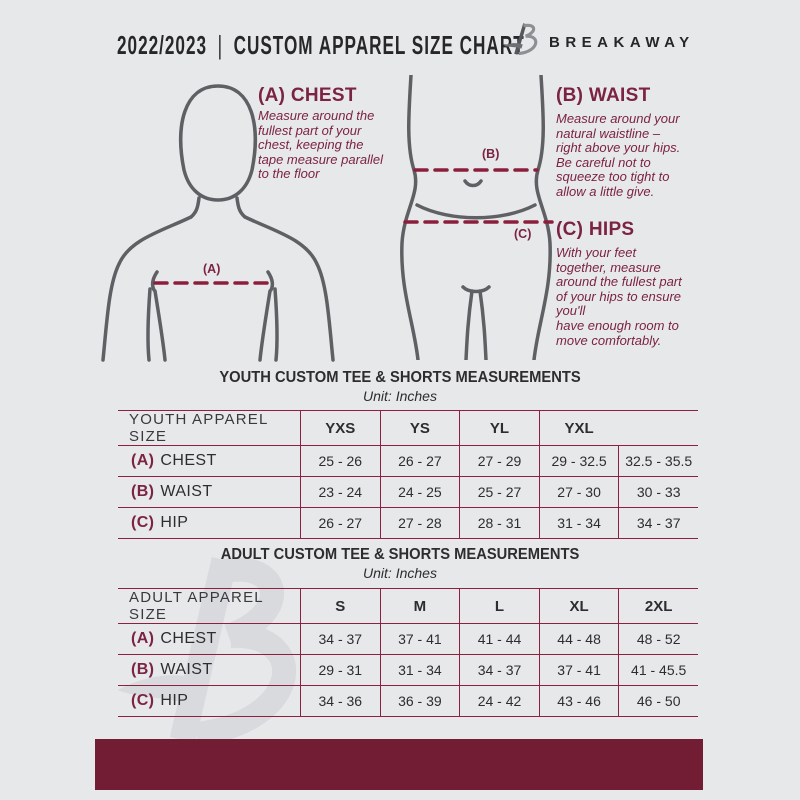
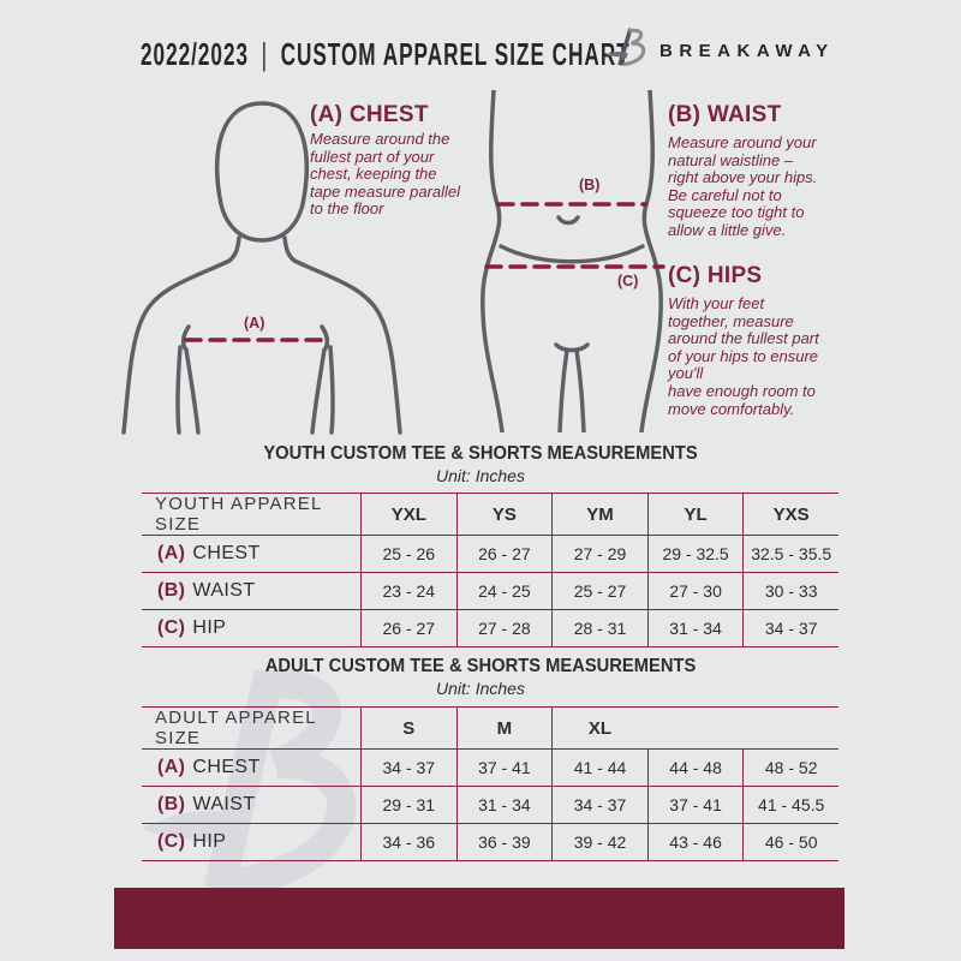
  2022/2023 | CUSTOM APPAREL SIZE CHA
  BREAKAWAY
  (A)
  (B)
  (C)
  (A) CHEST
  Measure around the
  fullest part of your
  chest, keeping the
  tape measure parallel
  to the floor
  (B) WAIST
  Measure around your
  natural waistline –
  right above your hips.
  Be careful not to
  squeeze too tight to
  allow a little give.
  (C) HIPS
  With your feet
  together, measure
  around the fullest part
  of your hips to ensure
  you'll
  have enough room to
  move comfortably.
  YOUTH CUSTOM TEE & SHORTS MEASUREMENTS
  Unit: Inches
  YOUTH APPAREL SIZE
- YXS
+ YXL
  YS
+ YM
  YL
- YXL
+ YXS
  (A)
  CHEST
  25 - 26
  26 - 27
  27 - 29
  29 - 32.5
  32.5 - 35.5
  (B)
  WAIST
  23 - 24
  24 - 25
  25 - 27
  27 - 30
  30 - 33
  (C)
  HIP
  26 - 27
  27 - 28
  28 - 31
  31 - 34
  34 - 37
  ADULT CUSTOM TEE & SHORTS MEASUREMENTS
  Unit: Inches
  ADULT APPAREL SIZE
  S
  M
- L
  XL
- 2XL
  (A)
  CHEST
  34 - 37
  37 - 41
  41 - 44
  44 - 48
  48 - 52
  (B)
  WAIST
  29 - 31
  31 - 34
  34 - 37
  37 - 41
  41 - 45.5
  (C)
  HIP
  34 - 36
  36 - 39
- 24 - 42
+ 39 - 42
  43 - 46
  46 - 50
